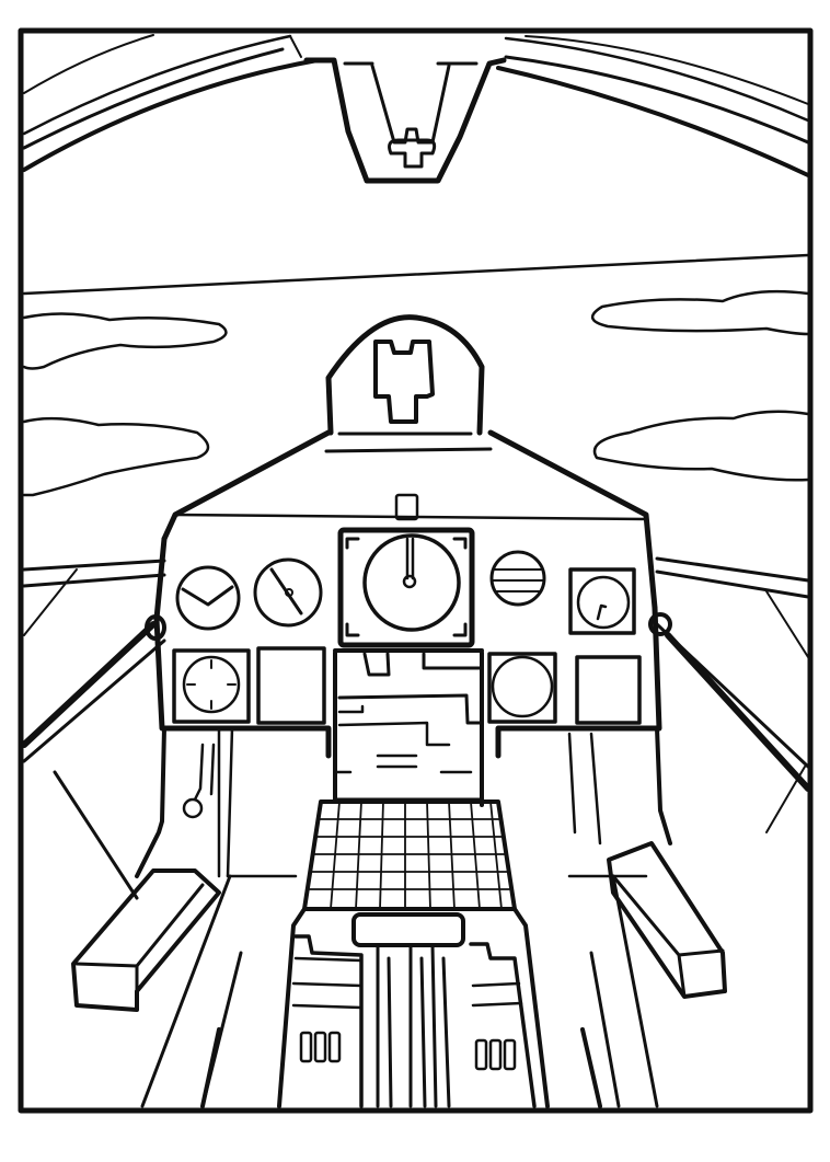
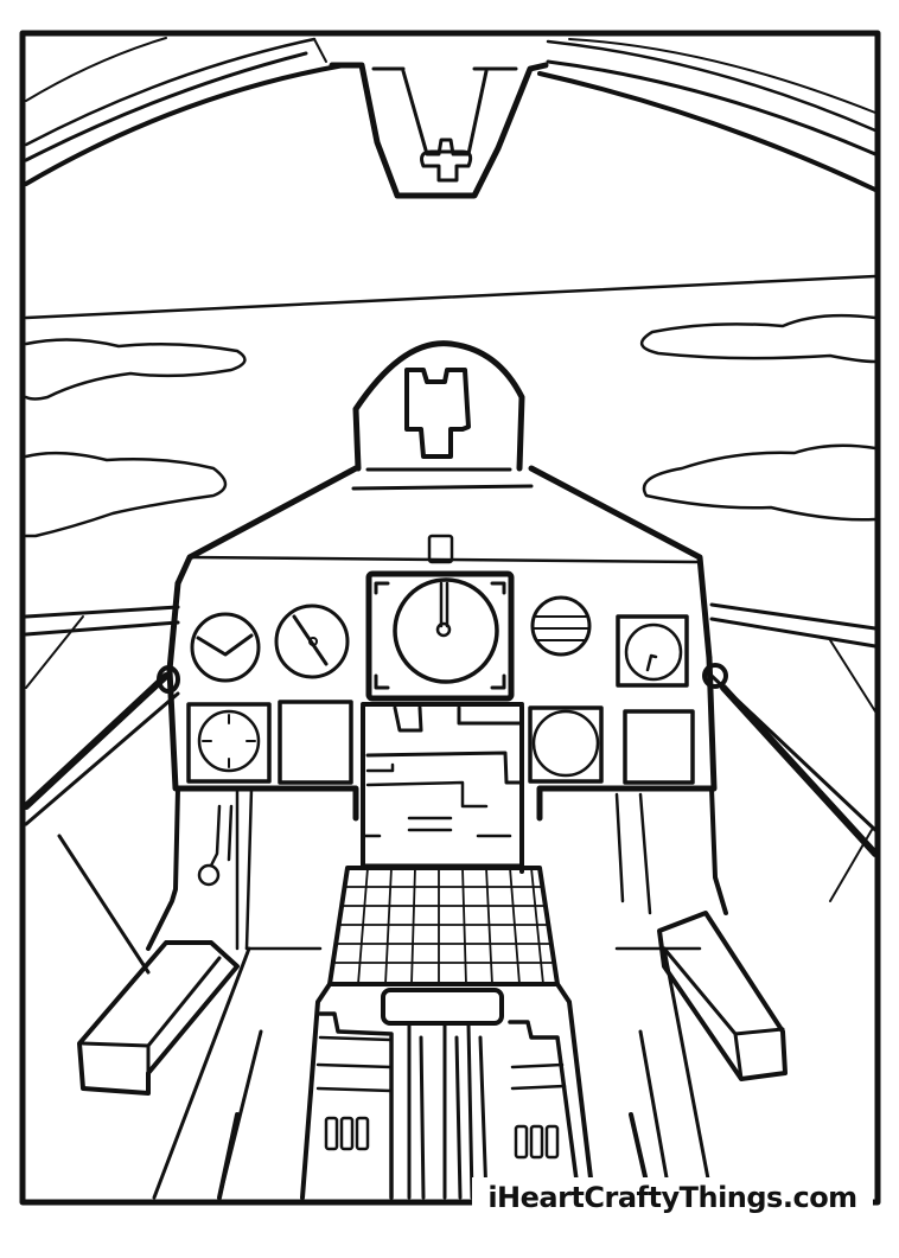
+ iHeartCraftyThings.com
